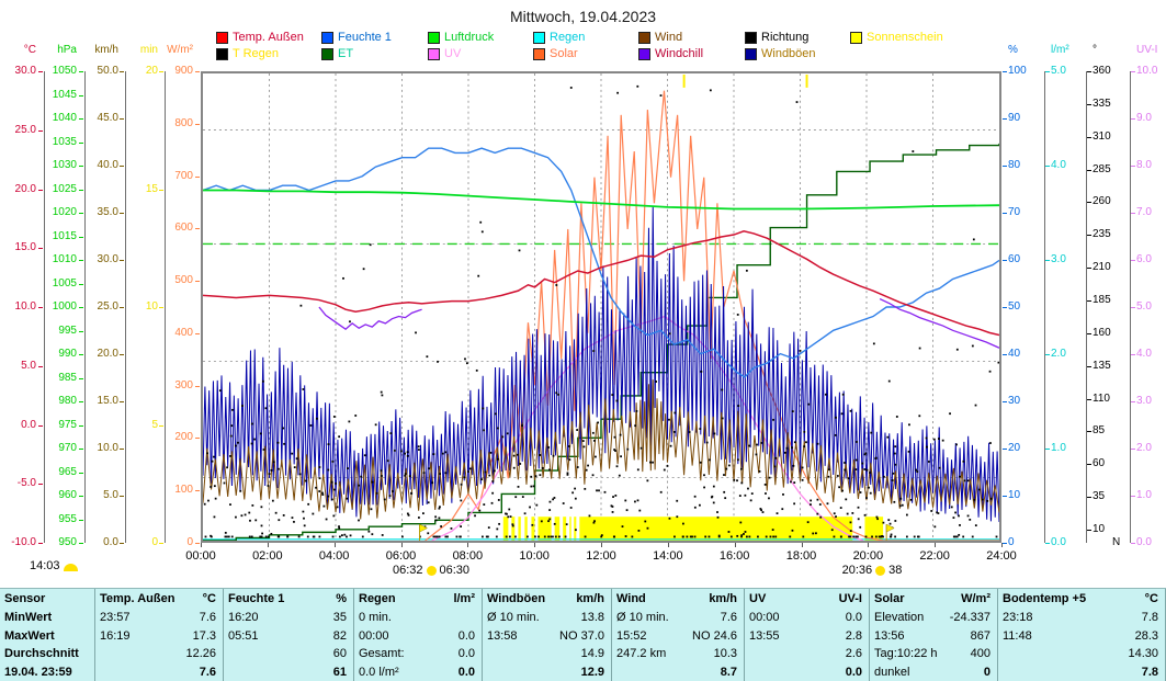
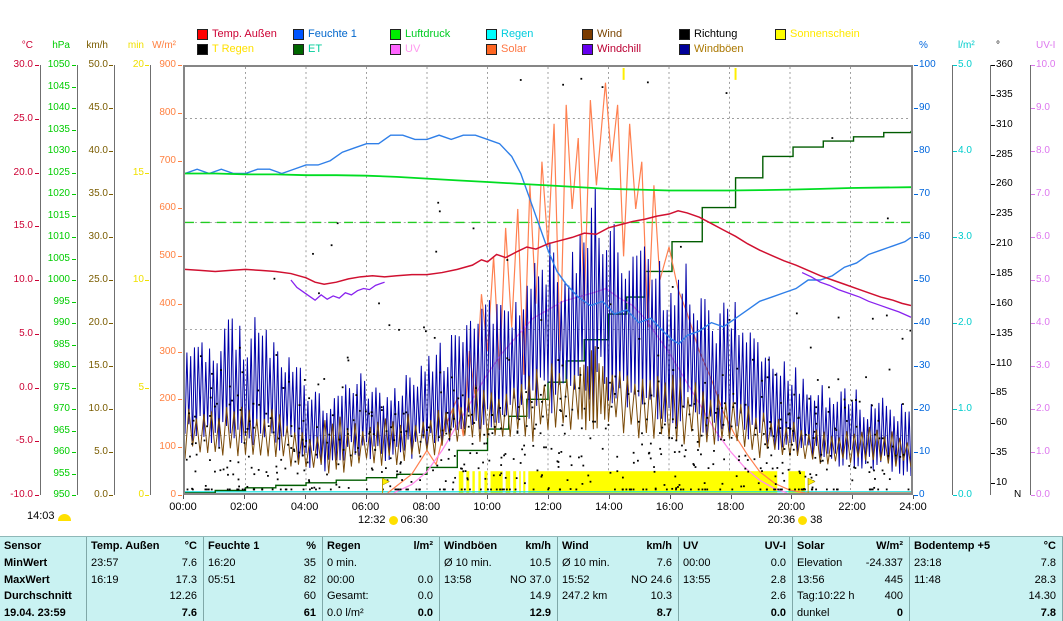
- Mittwoch, 19.04.2023
  Temp. Außen
  Feuchte 1
  Luftdruck
  Regen
  Wind
  Richtung
  Sonnenschein
  T Regen
  ET
  UV
  Solar
  Windchill
  Windböen
  °C
  30.0
  25.0
  20.0
  15.0
  10.0
  5.0
  0.0
  -5.0
  -10.0
  hPa
  1050
  1045
  1040
  1035
  1030
  1025
  1020
  1015
  1010
  1005
  1000
  995
  990
  985
  980
  975
  970
  965
  960
  955
  950
  km/h
  50.0
  45.0
  40.0
  35.0
  30.0
  25.0
  20.0
  15.0
  10.0
  5.0
  0.0
  min
  20
  15
  10
  5
  0
  W/m²
  900
  800
  700
  600
  500
  400
  300
  200
  100
  0
  %
  100
  90
  80
  70
  60
  50
  40
  30
  20
  10
  0
  l/m²
  5.0
  4.0
  3.0
  2.0
  1.0
  0.0
  °
  360
  335
  310
  285
  260
  235
  210
  185
  160
  135
  110
  85
  60
  35
  10
  N
  UV-I
  10.0
  9.0
  8.0
  7.0
  6.0
  5.0
  4.0
  3.0
  2.0
  1.0
  0.0
  00:00
  02:00
  04:00
  06:00
  08:00
  10:00
  12:00
  14:00
  16:00
  18:00
  20:00
  22:00
  24:00
  14:03
- 06:32
+ 12:32
  06:30
  20:36
  38
  Sensor
  MinWert
  MaxWert
  Durchschnitt
  19.04. 23:59
  Temp. Außen
  °C
  23:57
  7.6
  16:19
  17.3
  12.26
  7.6
  Feuchte 1
  %
  16:20
  35
  05:51
  82
  60
  61
  Regen
  l/m²
  0 min.
  00:00
  0.0
  Gesamt:
  0.0
  0.0 l/m²
  0.0
  Windböen
  km/h
  Ø 10 min.
- 13.8
+ 10.5
  13:58
  NO 37.0
  14.9
  12.9
  Wind
  km/h
  Ø 10 min.
  7.6
  15:52
  NO 24.6
  247.2 km
  10.3
  8.7
  UV
  UV-I
  00:00
  0.0
  13:55
  2.8
  2.6
  0.0
  Solar
  W/m²
  Elevation
  -24.337
  13:56
- 867
+ 445
  Tag:10:22 h
  400
  dunkel
  0
  Bodentemp +5
  °C
  23:18
  7.8
  11:48
  28.3
  14.30
  7.8
